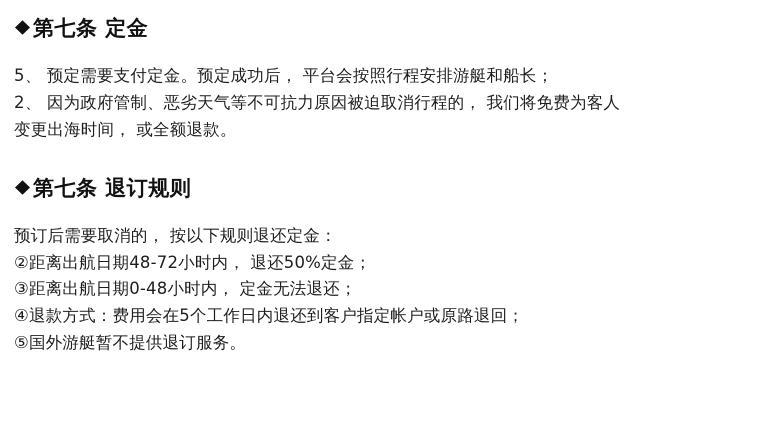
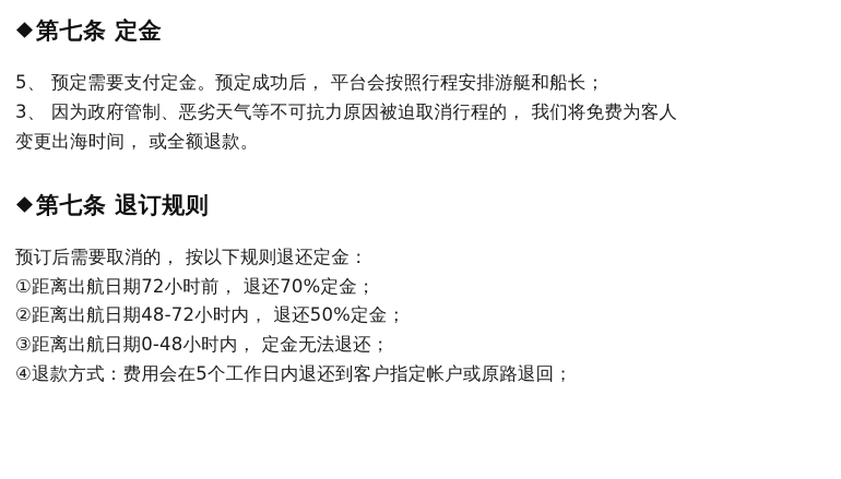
  第七条 定金
  5、 预定需要支付定金。预定成功后， 平台会按照行程安排游艇和船长；
- 2、 因为政府管制、恶劣天气等不可抗力原因被迫取消行程的， 我们将免费为客人
+ 3、 因为政府管制、恶劣天气等不可抗力原因被迫取消行程的， 我们将免费为客人
  变更出海时间， 或全额退款。
  第七条 退订规则
  预订后需要取消的， 按以下规则退还定金：
+ ①距离出航日期72小时前， 退还70%定金；
  ②距离出航日期48-72小时内， 退还50%定金；
  ③距离出航日期0-48小时内， 定金无法退还；
  ④退款方式：费用会在5个工作日内退还到客户指定帐户或原路退回；
- ⑤国外游艇暂不提供退订服务。
